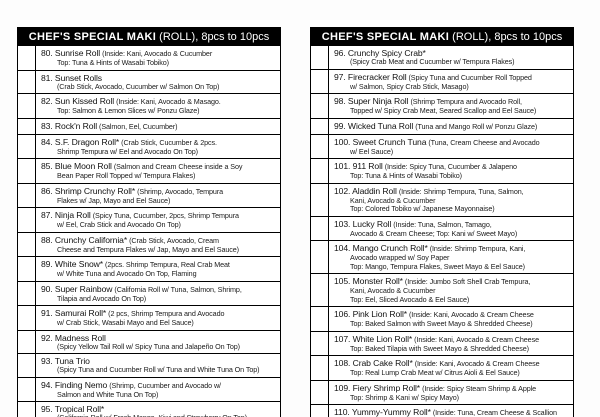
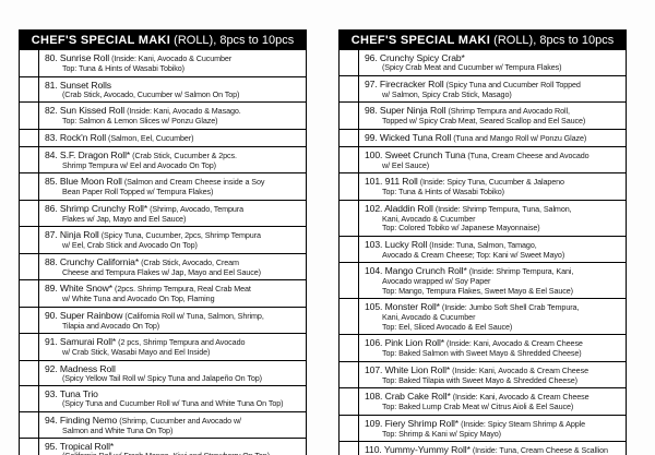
  CHEF'S SPECIAL MAKI (ROLL), 8pcs to 10pcs
  80. Sunrise Roll (Inside: Kani, Avocado & Cucumber
  Top: Tuna & Hints of Wasabi Tobiko)
  81. Sunset Rolls
  (Crab Stick, Avocado, Cucumber w/ Salmon On Top)
  82. Sun Kissed Roll (Inside: Kani, Avocado & Masago.
  Top: Salmon & Lemon Slices w/ Ponzu Glaze)
  83. Rock'n Roll (Salmon, Eel, Cucumber)
  84. S.F. Dragon Roll* (Crab Stick, Cucumber & 2pcs.
  Shrimp Tempura w/ Eel and Avocado On Top)
  85. Blue Moon Roll (Salmon and Cream Cheese inside a Soy
  Bean Paper Roll Topped w/ Tempura Flakes)
  86. Shrimp Crunchy Roll* (Shrimp, Avocado, Tempura
  Flakes w/ Jap, Mayo and Eel Sauce)
  87. Ninja Roll (Spicy Tuna, Cucumber, 2pcs, Shrimp Tempura
  w/ Eel, Crab Stick and Avocado On Top)
  88. Crunchy California* (Crab Stick, Avocado, Cream
  Cheese and Tempura Flakes w/ Jap, Mayo and Eel Sauce)
  89. White Snow* (2pcs. Shrimp Tempura, Real Crab Meat
  w/ White Tuna and Avocado On Top, Flaming
  90. Super Rainbow (California Roll w/ Tuna, Salmon, Shrimp,
  Tilapia and Avocado On Top)
  91. Samurai Roll* (2 pcs, Shrimp Tempura and Avocado
- w/ Crab Stick, Wasabi Mayo and Eel Sauce)
+ w/ Crab Stick, Wasabi Mayo and Eel Inside)
  92. Madness Roll
  (Spicy Yellow Tail Roll w/ Spicy Tuna and Jalapeño On Top)
  93. Tuna Trio
  (Spicy Tuna and Cucumber Roll w/ Tuna and White Tuna On Top)
  94. Finding Nemo (Shrimp, Cucumber and Avocado w/
  Salmon and White Tuna On Top)
  95. Tropical Roll*
  CHEF'S SPECIAL MAKI (ROLL), 8pcs to 10pcs
  96. Crunchy Spicy Crab*
  (Spicy Crab Meat and Cucumber w/ Tempura Flakes)
  97. Firecracker Roll (Spicy Tuna and Cucumber Roll Topped
  w/ Salmon, Spicy Crab Stick, Masago)
  98. Super Ninja Roll (Shrimp Tempura and Avocado Roll,
  Topped w/ Spicy Crab Meat, Seared Scallop and Eel Sauce)
  99. Wicked Tuna Roll (Tuna and Mango Roll w/ Ponzu Glaze)
  100. Sweet Crunch Tuna (Tuna, Cream Cheese and Avocado
  w/ Eel Sauce)
  101. 911 Roll (Inside: Spicy Tuna, Cucumber & Jalapeno
  Top: Tuna & Hints of Wasabi Tobiko)
  102. Aladdin Roll (Inside: Shrimp Tempura, Tuna, Salmon,
  Kani, Avocado & Cucumber
  Top: Colored Tobiko w/ Japanese Mayonnaise)
  103. Lucky Roll (Inside: Tuna, Salmon, Tamago,
  Avocado & Cream Cheese; Top: Kani w/ Sweet Mayo)
  104. Mango Crunch Roll* (Inside: Shrimp Tempura, Kani,
  Avocado wrapped w/ Soy Paper
  Top: Mango, Tempura Flakes, Sweet Mayo & Eel Sauce)
  105. Monster Roll* (Inside: Jumbo Soft Shell Crab Tempura,
  Kani, Avocado & Cucumber
  Top: Eel, Sliced Avocado & Eel Sauce)
  106. Pink Lion Roll* (Inside: Kani, Avocado & Cream Cheese
  Top: Baked Salmon with Sweet Mayo & Shredded Cheese)
  107. White Lion Roll* (Inside: Kani, Avocado & Cream Cheese
  Top: Baked Tilapia with Sweet Mayo & Shredded Cheese)
  108. Crab Cake Roll* (Inside: Kani, Avocado & Cream Cheese
- Top: Real Lump Crab Meat w/ Citrus Aioli & Eel Sauce)
+ Top: Baked Lump Crab Meat w/ Citrus Aioli & Eel Sauce)
  109. Fiery Shrimp Roll* (Inside: Spicy Steam Shrimp & Apple
  Top: Shrimp & Kani w/ Spicy Mayo)
  110. Yummy-Yummy Roll* (Inside: Tuna, Cream Cheese & Scallion
